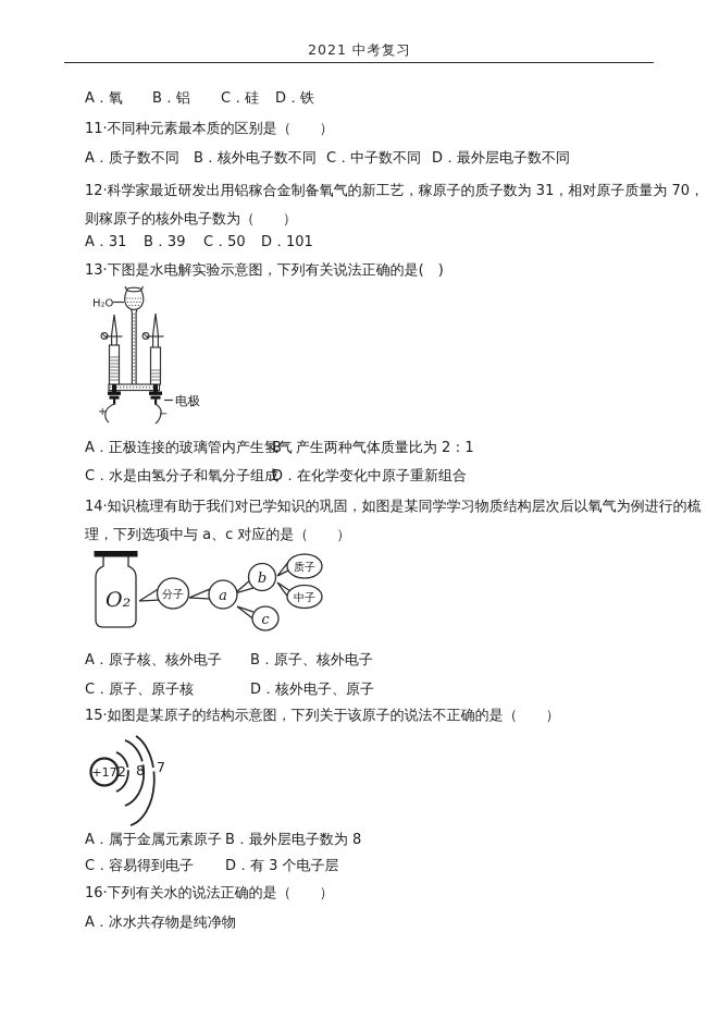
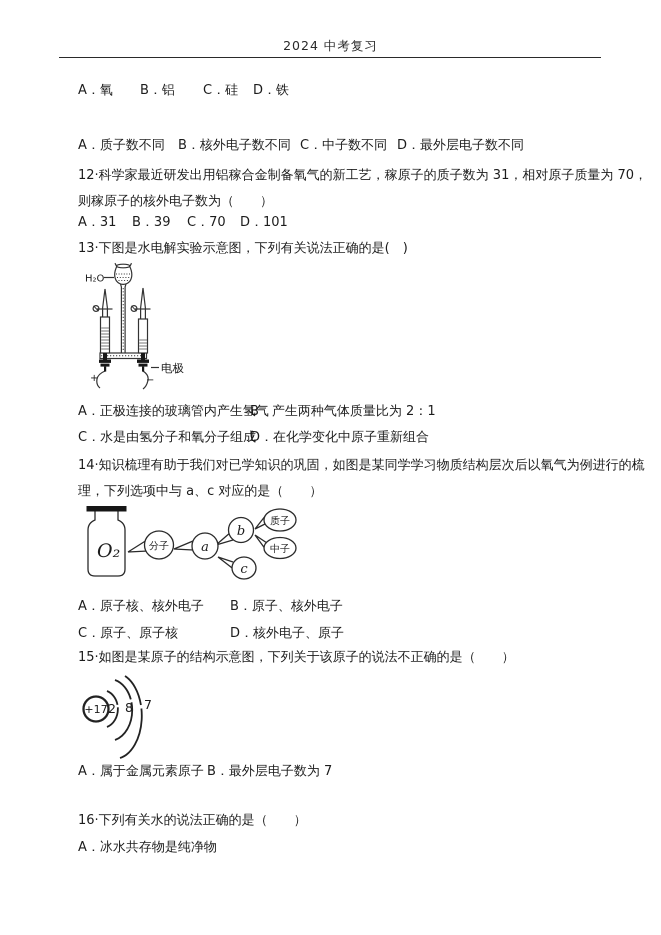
- 2021 中考复习
+ 2024 中考复习
  A．氧
  B．铝
  C．硅
  D．铁
- 11·不同种元素最本质的区别是（ ）
  A．质子数不同
  B．核外电子数不同
  C．中子数不同
  D．最外层电子数不同
  12·科学家最近研发出用铝稼合金制备氧气的新工艺，稼原子的质子数为 31，相对原子质量为 70，
  则稼原子的核外电子数为（ ）
  A．31
  B．39
- C．50
+ C．70
  D．101
  13·下图是水电解实验示意图，下列有关说法正确的是( )
  H₂O
  +
  −
  电极
  A．正极连接的玻璃管内产生氢气
  B．产生两种气体质量比为 2：1
  C．水是由氢分子和氧分子组成
  D．在化学变化中原子重新组合
  14·知识梳理有助于我们对已学知识的巩固，如图是某同学学习物质结构层次后以氧气为例进行的梳
  理，下列选项中与 a、c 对应的是（ ）
  O₂
  分子
  a
  b
  c
  质子
  中子
  A．原子核、核外电子
  B．原子、核外电子
  C．原子、原子核
  D．核外电子、原子
  15·如图是某原子的结构示意图，下列关于该原子的说法不正确的是（ ）
  +17
  2
  8
  7
  A．属于金属元素原子
- B．最外层电子数为 8
+ B．最外层电子数为 7
- C．容易得到电子
- D．有 3 个电子层
  16·下列有关水的说法正确的是（ ）
  A．冰水共存物是纯净物
